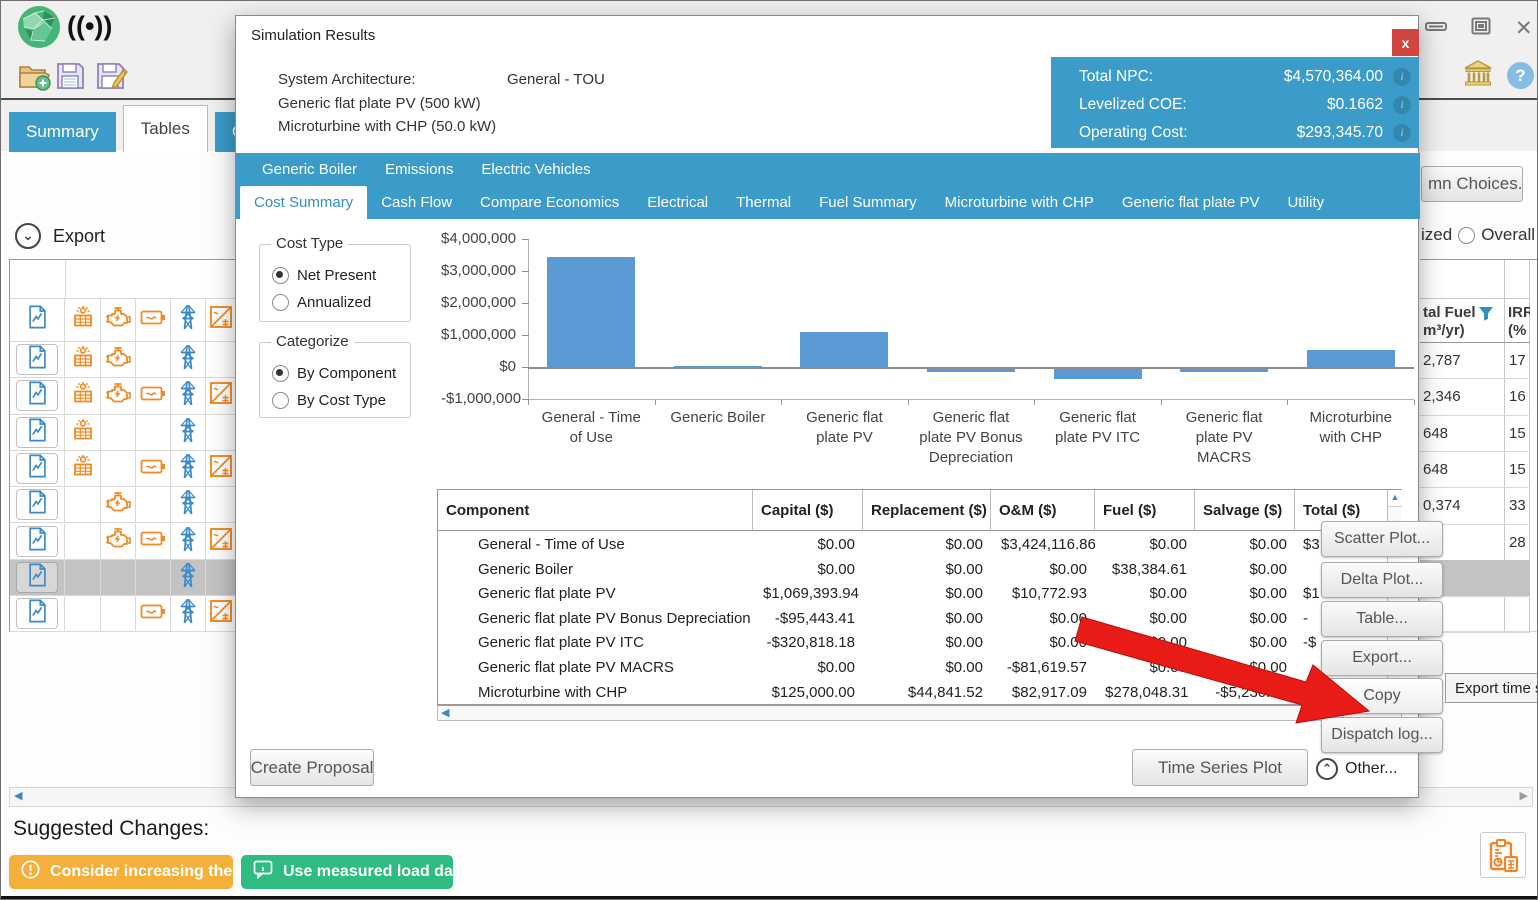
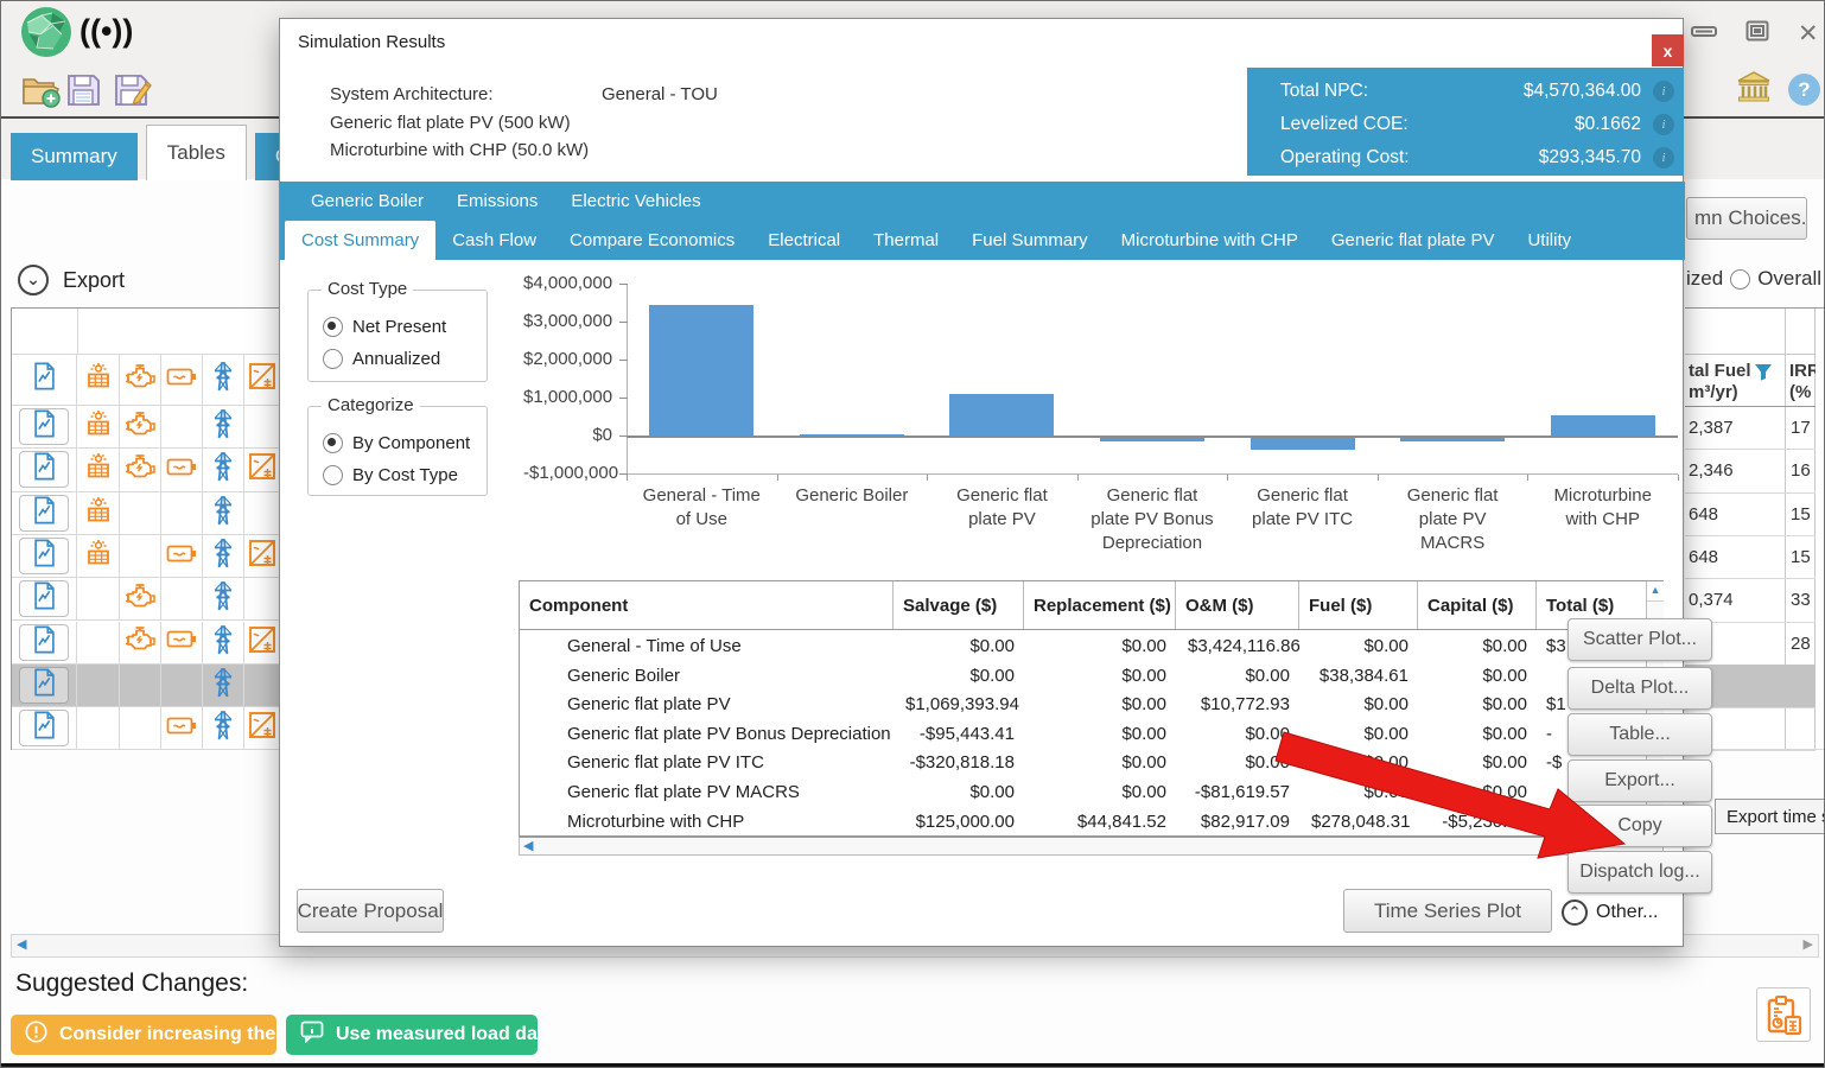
  ((•))
  Summary
  Tables
  ⌄
  Export
  tal Fuel
  m³/yr)
  IRR
  (%
- 2,787
+ 2,387
  17
  2,346
  16
  648
  15
  648
  15
  0,374
  33
  28
  ◀
  ▶
  Suggested Changes:
  Consider increasing the
  Use measured load da
  ✕
  ?
  mn Choices.
  ized
  Overall
  Simulation Results
  x
  System Architecture:
  General - TOU
  Generic flat plate PV (500 kW)
  Microturbine with CHP (50.0 kW)
  Total NPC:
  $4,570,364.00
  i
  Levelized COE:
  $0.1662
  i
  Operating Cost:
  $293,345.70
  i
  Generic Boiler
  Emissions
  Electric Vehicles
  Cost Summary
  Cash Flow
  Compare Economics
  Electrical
  Thermal
  Fuel Summary
  Microturbine with CHP
  Generic flat plate PV
  Utility
  Cost Type
  Net Present
  Annualized
  Categorize
  By Component
  By Cost Type
  $4,000,000
  $3,000,000
  $2,000,000
  $1,000,000
  $0
  -$1,000,000
  General - Time
  of Use
  Generic Boiler
  Generic flat
  plate PV
  Generic flat
  plate PV Bonus
  Depreciation
  Generic flat
  plate PV ITC
  Generic flat
  plate PV
  MACRS
  Microturbine
  with CHP
  Component
- Capital ($)
+ Salvage ($)
  Replacement ($)
  O&M ($)
  Fuel ($)
- Salvage ($)
+ Capital ($)
  Total ($)
  General - Time of Use
  $0.00
  $0.00
  $3,424,116.86
  $0.00
  $0.00
  $3
  Generic Boiler
  $0.00
  $0.00
  $0.00
  $38,384.61
  $0.00
  Generic flat plate PV
  $1,069,393.94
  $0.00
  $10,772.93
  $0.00
  $0.00
  $1
  Generic flat plate PV Bonus Depreciation
  -$95,443.41
  $0.00
  $0.0
  $0.00
  $0.00
  -
  Generic flat plate PV ITC
  -$320,818.18
  $0.00
  $0.0
  $0.00
  -$
  Generic flat plate PV MACRS
  $0.00
  $0.00
  -$81,619.57
  0.00
  Microturbine with CHP
  $125,000.00
  $44,841.52
  $82,917.09
  $278,048.31
  ▲
  ◀
  Create Proposal
  Time Series Plot
  ⌃
  Other...
  Scatter Plot...
  Delta Plot...
  Table...
  Export...
  Copy
  Dispatch log...
  Export time
